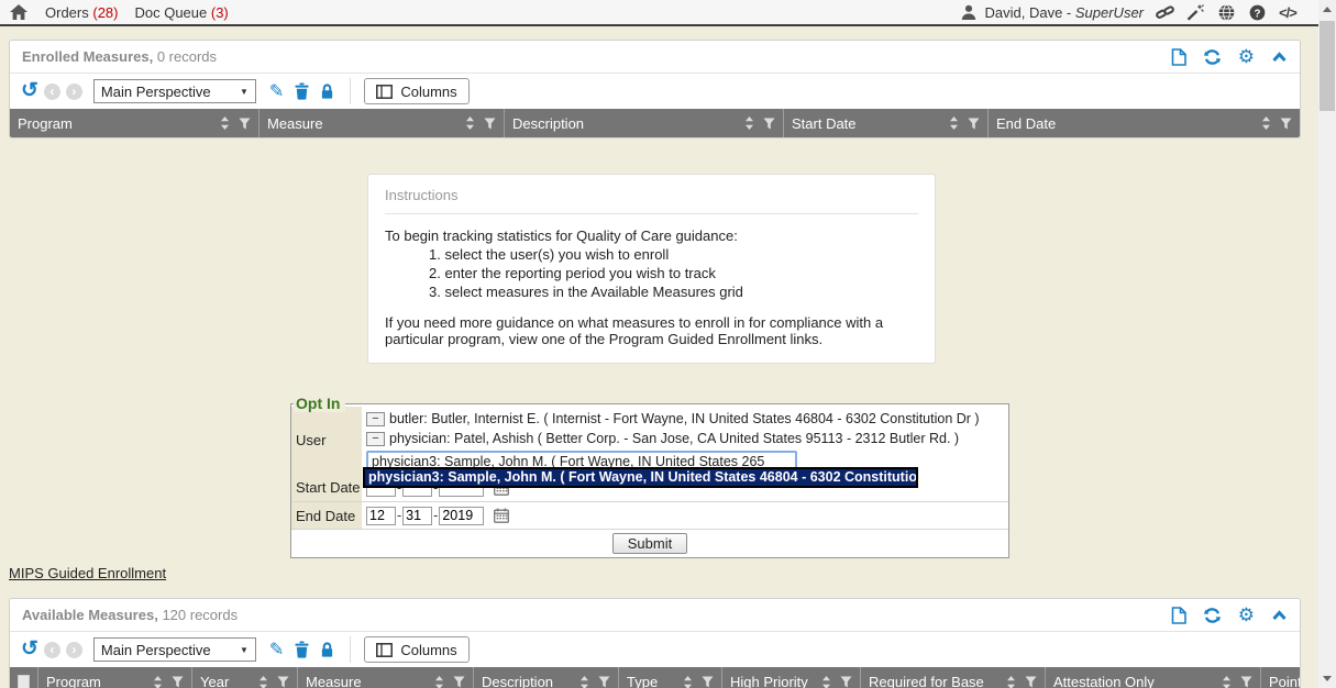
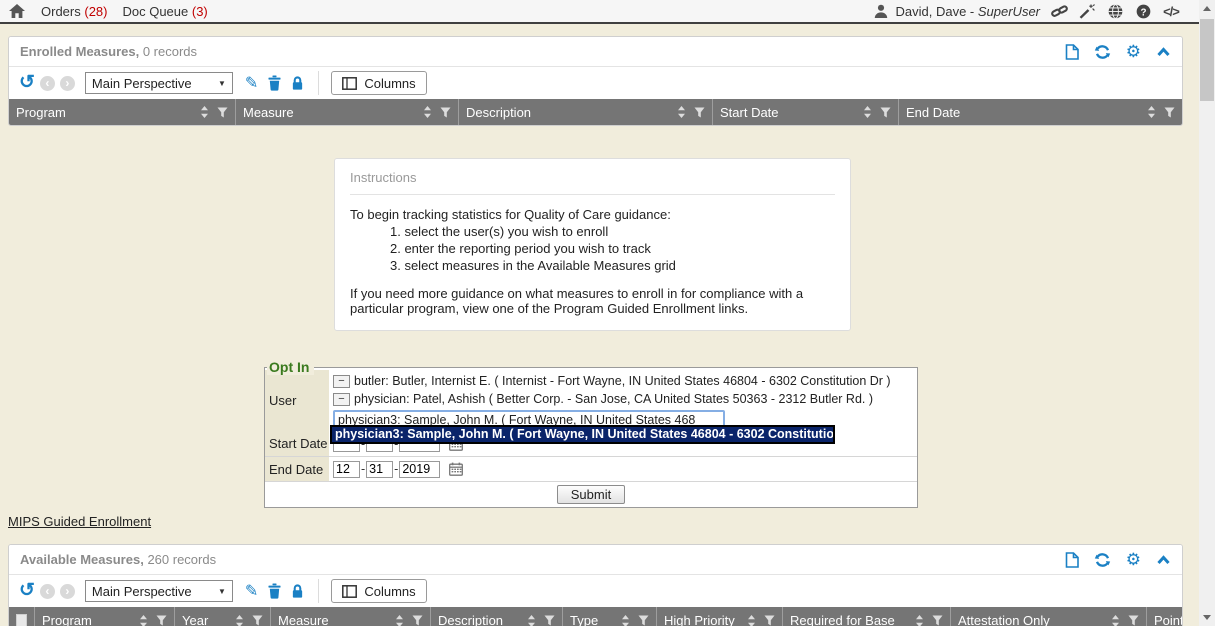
  Orders (28)
  Doc Queue (3)
  David, Dave - SuperUser
  ?
  </>
  Enrolled Measures, 0 records
  ⚙
  ↺
  ‹
  ›
  Main Perspective
  ▼
  ✎
  Columns
  Program
  Measure
  Description
  Start Date
  End Date
  Instructions
  To begin tracking statistics for Quality of Care guidance:
  1. select the user(s) you wish to enroll
  2. enter the reporting period you wish to track
  3. select measures in the Available Measures grid
  If you need more guidance on what measures to enroll in for compliance with a particular program, view one of the Program Guided Enrollment links.
  Opt In
  User
  −
  butler: Butler, Internist E. ( Internist - Fort Wayne, IN United States 46804 - 6302 Constitution Dr )
  −
- physician: Patel, Ashish ( Better Corp. - San Jose, CA United States 95113 - 2312 Butler Rd. )
+ physician: Patel, Ashish ( Better Corp. - San Jose, CA United States 50363 - 2312 Butler Rd. )
- physician3: Sample, John M. ( Fort Wayne, IN United States 265
+ physician3: Sample, John M. ( Fort Wayne, IN United States 468
  physician3: Sample, John M. ( Fort Wayne, IN United States 46804 - 6302 Constitutio
  Start Date
  End Date
  12
  -
  31
  -
  2019
  Submit
  MIPS Guided Enrollment
- Available Measures, 120 records
+ Available Measures, 260 records
  ⚙
  ↺
  ‹
  ›
  Main Perspective
  ▼
  ✎
  Columns
  Program
  Year
  Measure
  Description
  Type
  High Priority
  Required for Base
  Attestation Only
  Point
